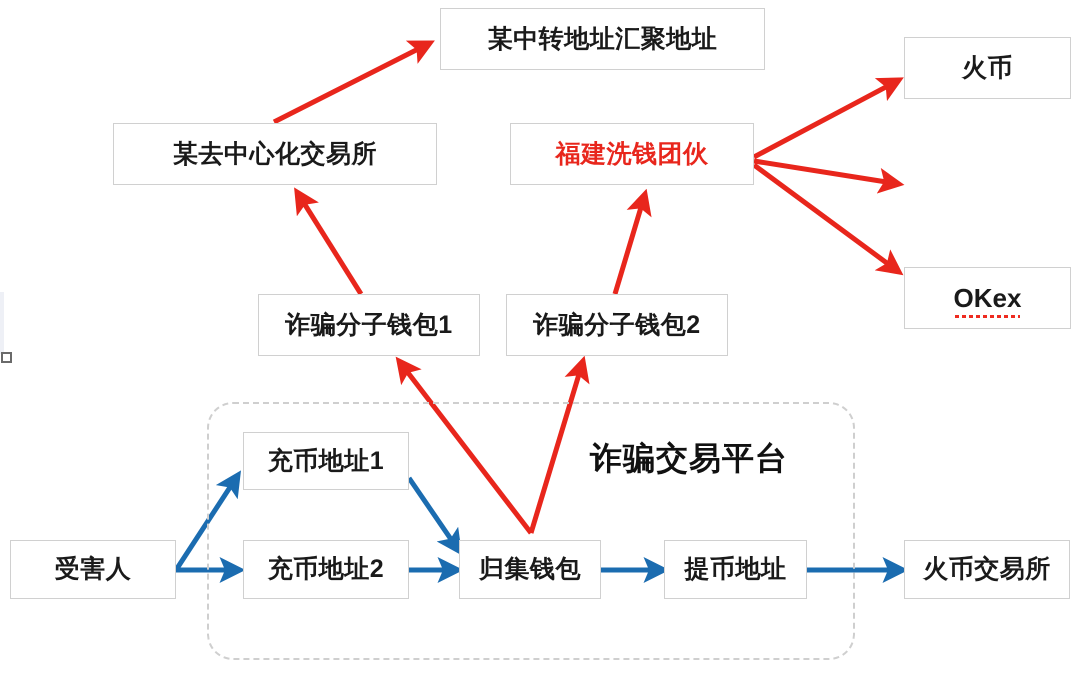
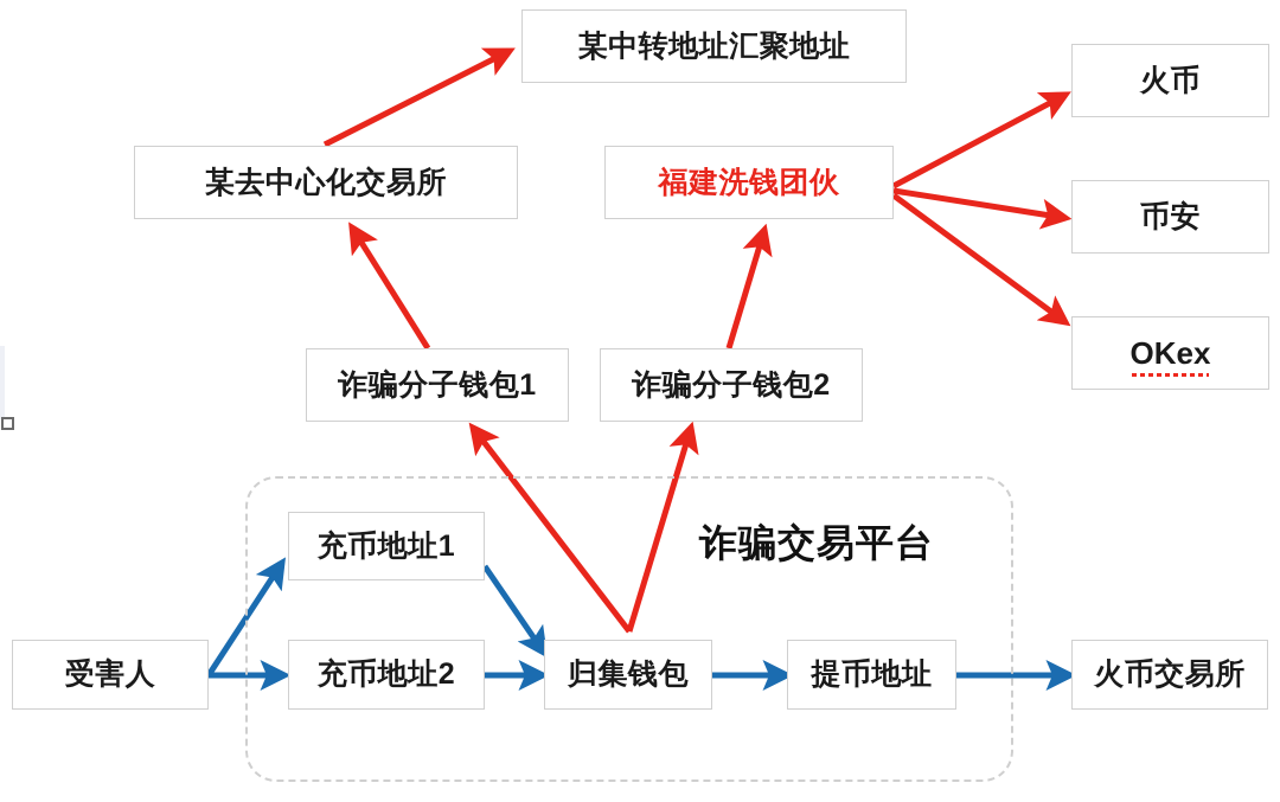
  诈骗交易平台
  某中转地址汇聚地址
  某去中心化交易所
  福建洗钱团伙
  火币
+ 币安
  OKex
  诈骗分子钱包1
  诈骗分子钱包2
  充币地址1
  充币地址2
  归集钱包
  提币地址
  受害人
  火币交易所
